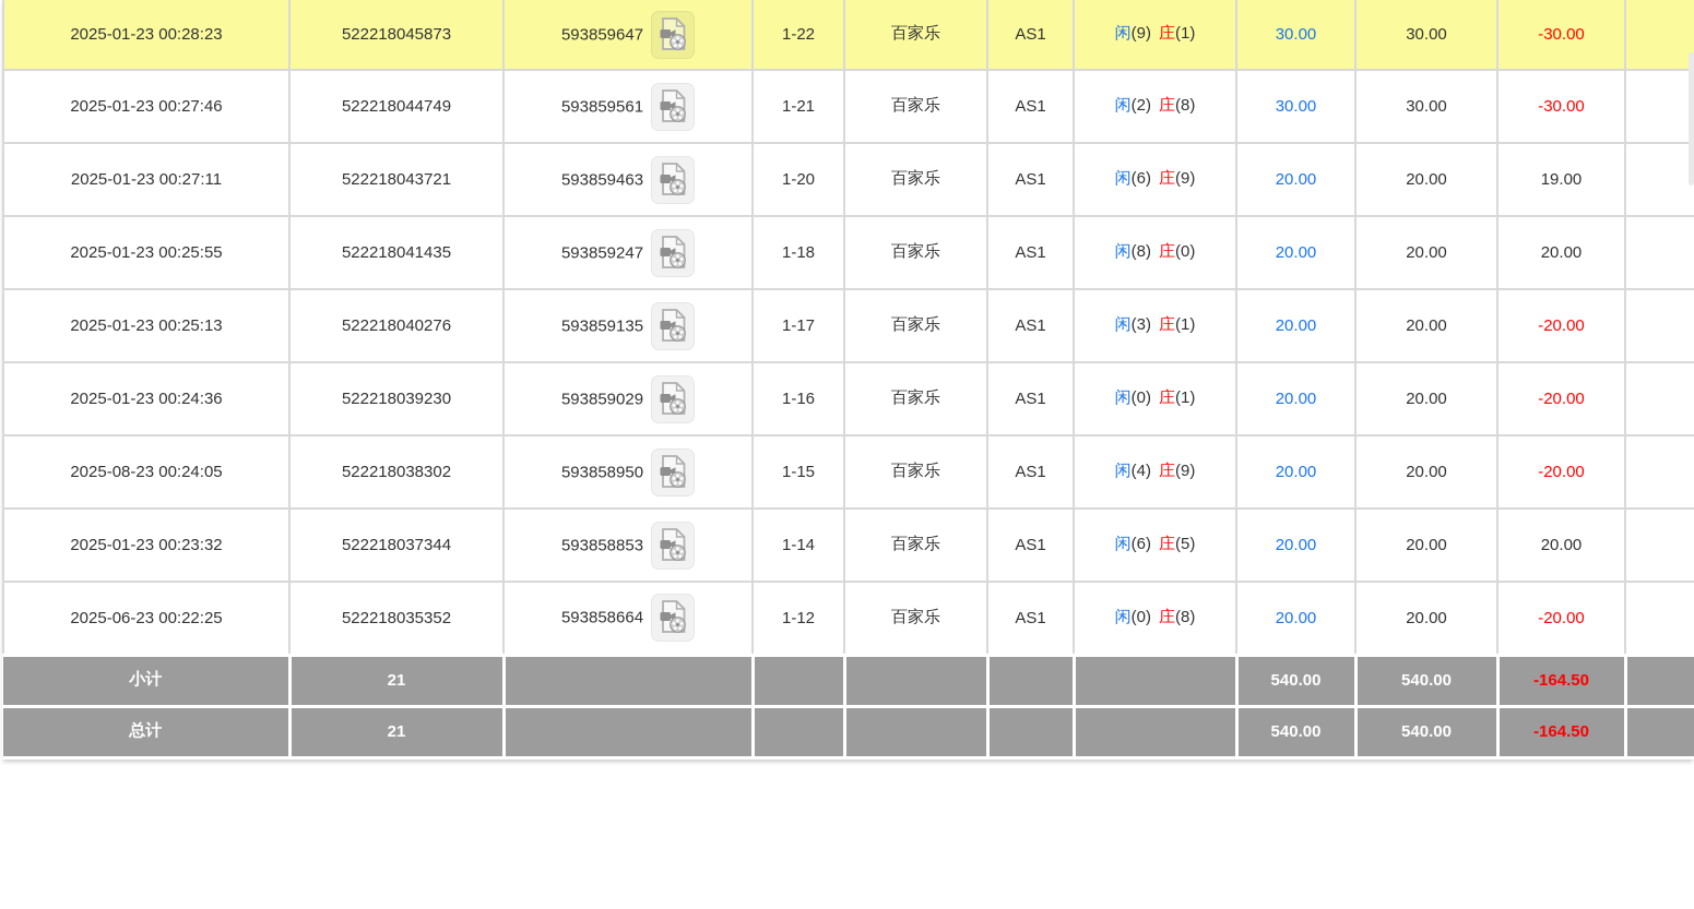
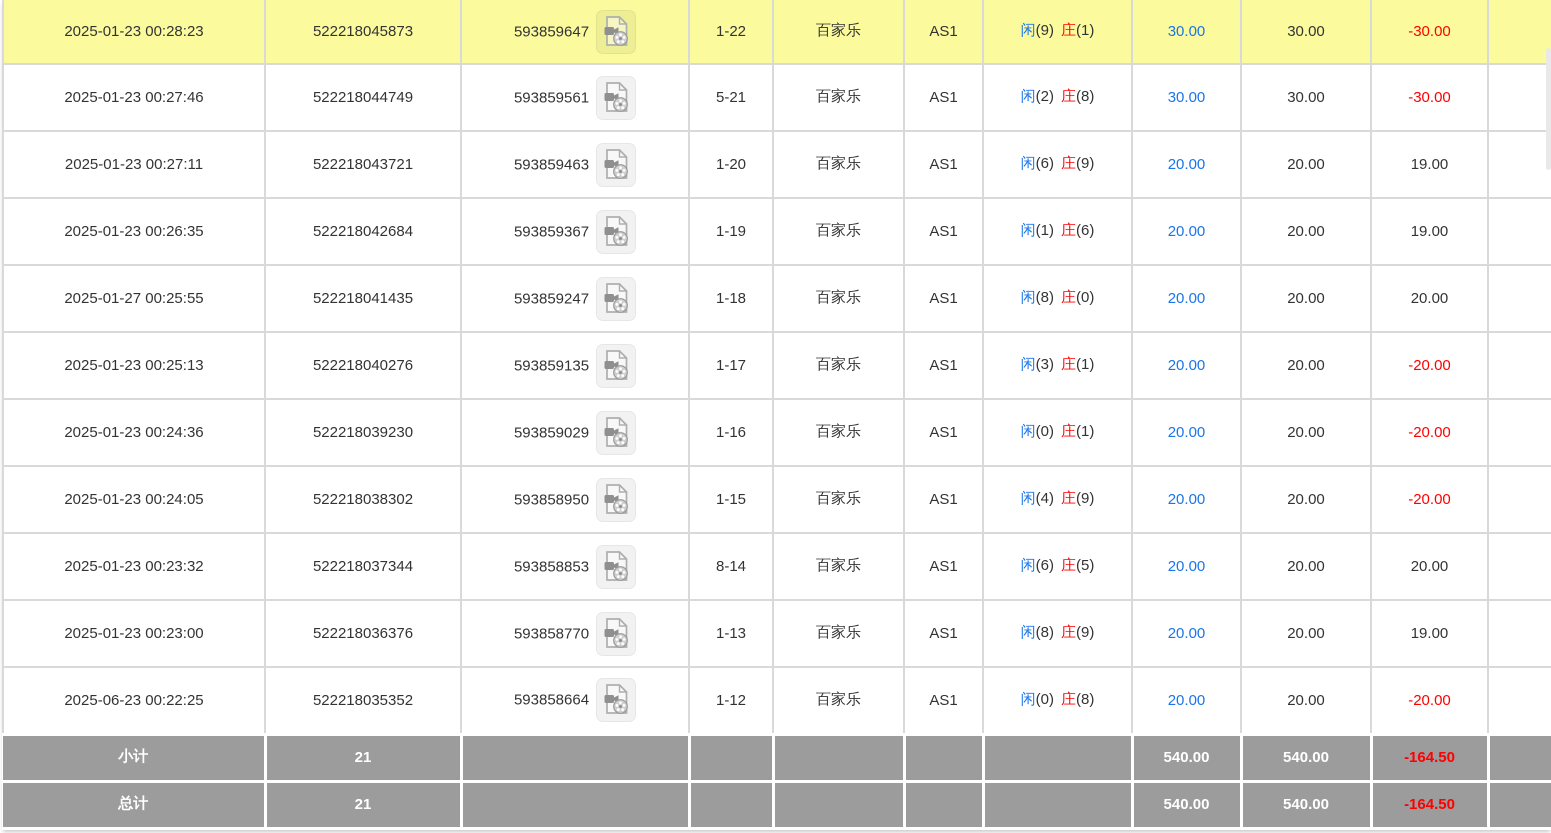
  2025-01-23 00:28:23	522218045873	593859647	1-22	百家乐	AS1	闲(9) 庄(1)	30.00	30.00	-30.00
- 2025-01-23 00:27:46	522218044749	593859561	1-21	百家乐	AS1	闲(2) 庄(8)	30.00	30.00	-30.00
+ 2025-01-23 00:27:46	522218044749	593859561	5-21	百家乐	AS1	闲(2) 庄(8)	30.00	30.00	-30.00
  2025-01-23 00:27:11	522218043721	593859463	1-20	百家乐	AS1	闲(6) 庄(9)	20.00	20.00	19.00
+ 2025-01-23 00:26:35	522218042684	593859367	1-19	百家乐	AS1	闲(1) 庄(6)	20.00	20.00	19.00
- 2025-01-23 00:25:55	522218041435	593859247	1-18	百家乐	AS1	闲(8) 庄(0)	20.00	20.00	20.00
+ 2025-01-27 00:25:55	522218041435	593859247	1-18	百家乐	AS1	闲(8) 庄(0)	20.00	20.00	20.00
  2025-01-23 00:25:13	522218040276	593859135	1-17	百家乐	AS1	闲(3) 庄(1)	20.00	20.00	-20.00
  2025-01-23 00:24:36	522218039230	593859029	1-16	百家乐	AS1	闲(0) 庄(1)	20.00	20.00	-20.00
- 2025-08-23 00:24:05	522218038302	593858950	1-15	百家乐	AS1	闲(4) 庄(9)	20.00	20.00	-20.00
+ 2025-01-23 00:24:05	522218038302	593858950	1-15	百家乐	AS1	闲(4) 庄(9)	20.00	20.00	-20.00
- 2025-01-23 00:23:32	522218037344	593858853	1-14	百家乐	AS1	闲(6) 庄(5)	20.00	20.00	20.00
+ 2025-01-23 00:23:32	522218037344	593858853	8-14	百家乐	AS1	闲(6) 庄(5)	20.00	20.00	20.00
+ 2025-01-23 00:23:00	522218036376	593858770	1-13	百家乐	AS1	闲(8) 庄(9)	20.00	20.00	19.00
  2025-06-23 00:22:25	522218035352	593858664	1-12	百家乐	AS1	闲(0) 庄(8)	20.00	20.00	-20.00
  小计	21						540.00	540.00	-164.50
  总计	21						540.00	540.00	-164.50
